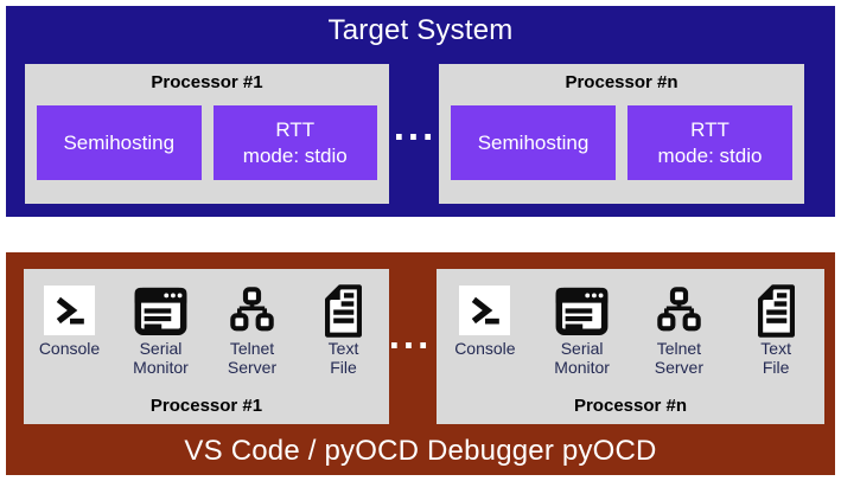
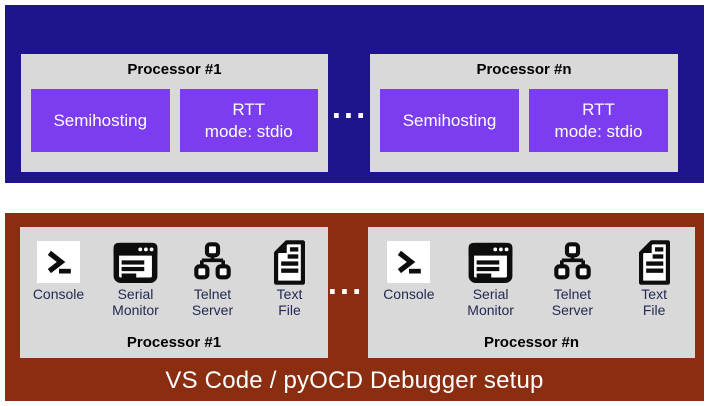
- Target System
  Processor #1
  Semihosting
  RTT
  mode: stdio
  ...
  Processor #n
  Semihosting
  RTT
  mode: stdio
  Console
  Serial
  Monitor
  Telnet
  Server
  Text
  File
  Processor #1
  ...
  Console
  Serial
  Monitor
  Telnet
  Server
  Text
  File
  Processor #n
- VS Code / pyOCD Debugger pyOCD
+ VS Code / pyOCD Debugger setup
